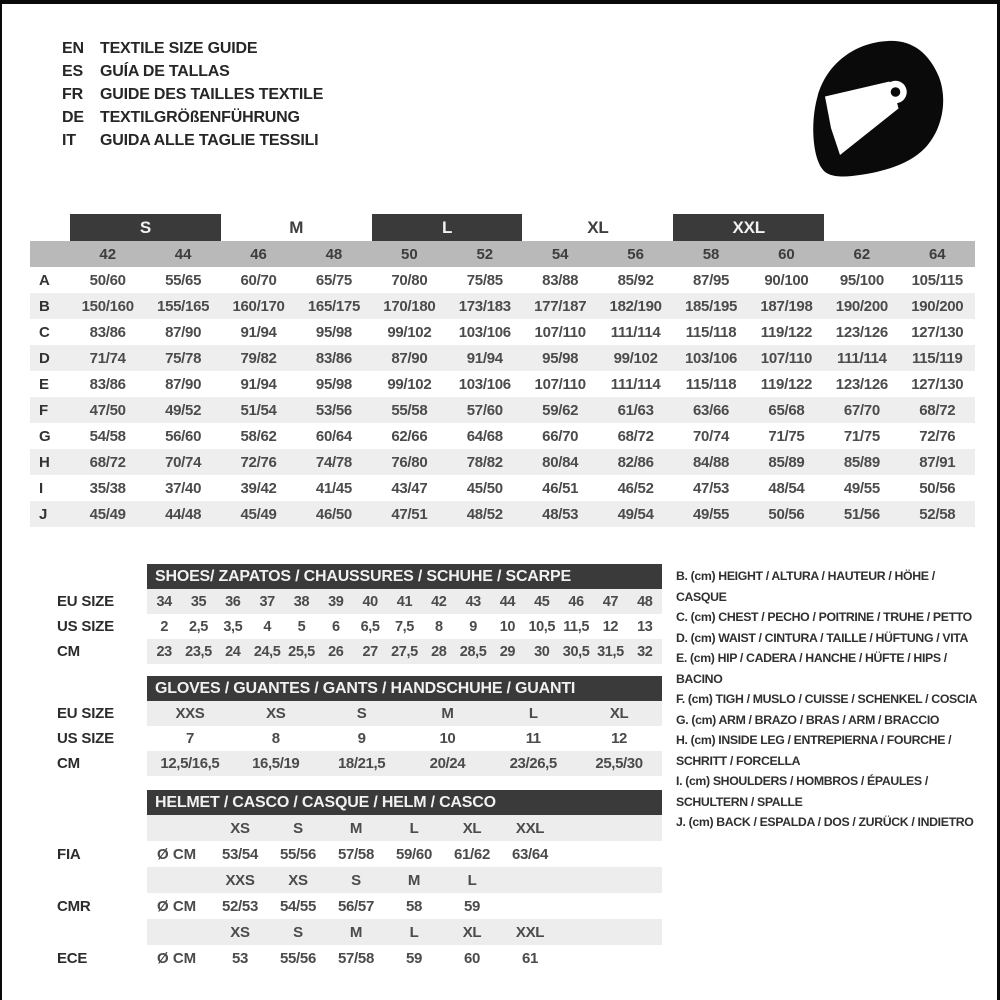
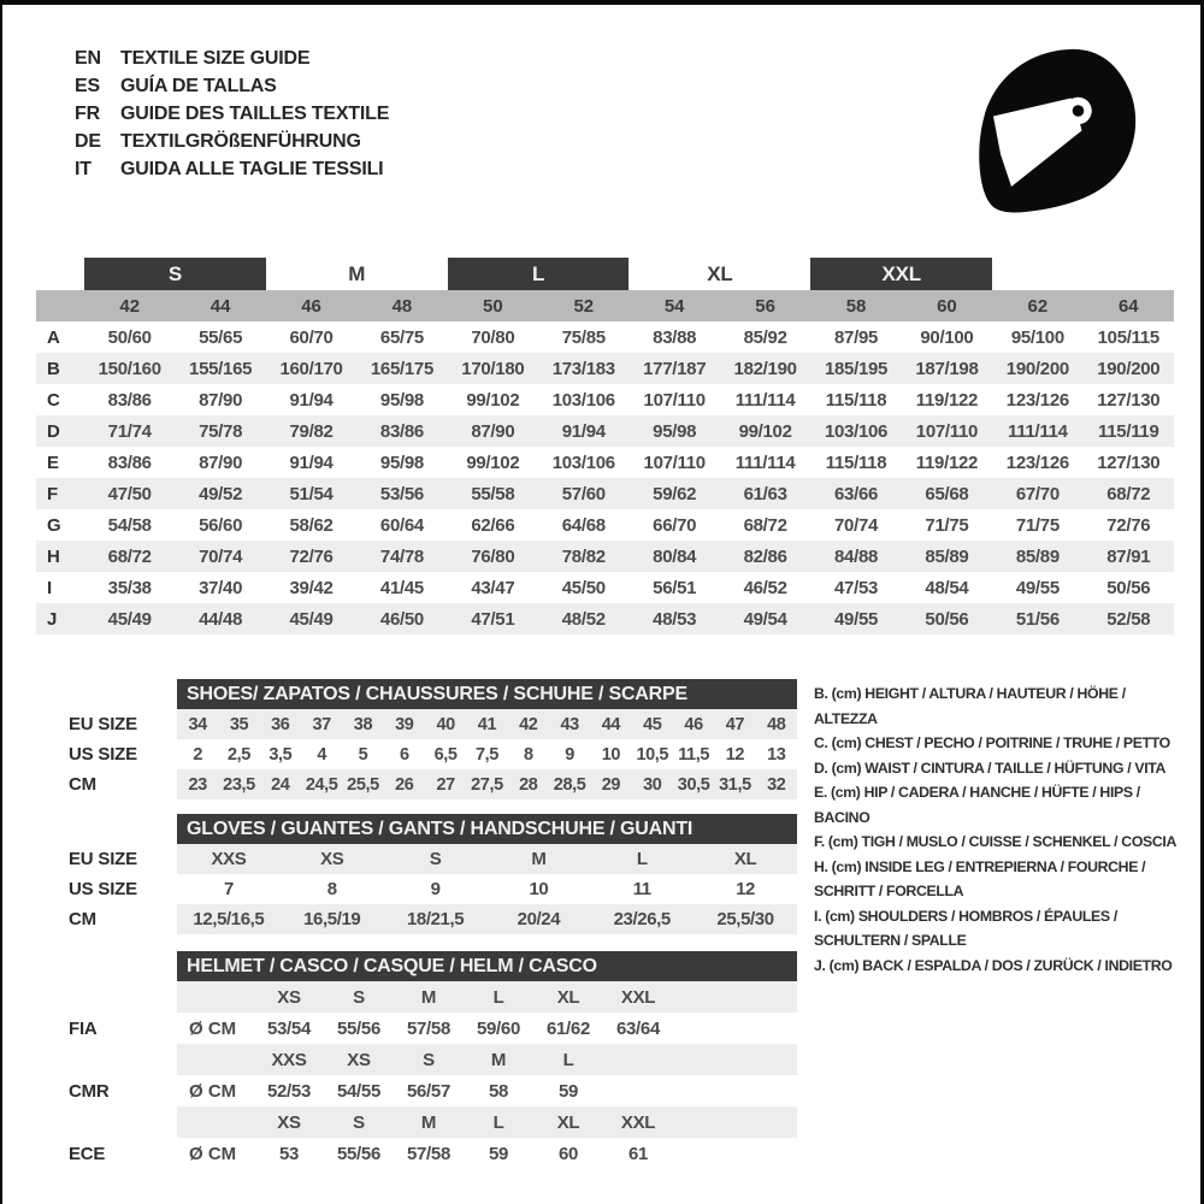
  EN
  TEXTILE SIZE GUIDE
  ES
  GUÍA DE TALLAS
  FR
  GUIDE DES TAILLES TEXTILE
  DE
  TEXTILGRÖßENFÜHRUNG
  IT
  GUIDA ALLE TAGLIE TESSILI
  S
  M
  L
  XL
  XXL
  42
  44
  46
  48
  50
  52
  54
  56
  58
  60
  62
  64
  A
  50/60
  55/65
  60/70
  65/75
  70/80
  75/85
  83/88
  85/92
  87/95
  90/100
  95/100
  105/115
  B
  150/160
  155/165
  160/170
  165/175
  170/180
  173/183
  177/187
  182/190
  185/195
  187/198
  190/200
  190/200
  C
  83/86
  87/90
  91/94
  95/98
  99/102
  103/106
  107/110
  111/114
  115/118
  119/122
  123/126
  127/130
  D
  71/74
  75/78
  79/82
  83/86
  87/90
  91/94
  95/98
  99/102
  103/106
  107/110
  111/114
  115/119
  E
  83/86
  87/90
  91/94
  95/98
  99/102
  103/106
  107/110
  111/114
  115/118
  119/122
  123/126
  127/130
  F
  47/50
  49/52
  51/54
  53/56
  55/58
  57/60
  59/62
  61/63
  63/66
  65/68
  67/70
  68/72
  G
  54/58
  56/60
  58/62
  60/64
  62/66
  64/68
  66/70
  68/72
  70/74
  71/75
  71/75
  72/76
  H
  68/72
  70/74
  72/76
  74/78
  76/80
  78/82
  80/84
  82/86
  84/88
  85/89
  85/89
  87/91
  I
  35/38
  37/40
  39/42
  41/45
  43/47
  45/50
- 46/51
+ 56/51
  46/52
  47/53
  48/54
  49/55
  50/56
  J
  45/49
  44/48
  45/49
  46/50
  47/51
  48/52
  48/53
  49/54
  49/55
  50/56
  51/56
  52/58
  SHOES/ ZAPATOS / CHAUSSURES / SCHUHE / SCARPE
  EU SIZE
  34
  35
  36
  37
  38
  39
  40
  41
  42
  43
  44
  45
  46
  47
  48
  US SIZE
  2
  2,5
  3,5
  4
  5
  6
  6,5
  7,5
  8
  9
  10
  10,5
  11,5
  12
  13
  CM
  23
  23,5
  24
  24,5
  25,5
  26
  27
  27,5
  28
  28,5
  29
  30
  30,5
  31,5
  32
  GLOVES / GUANTES / GANTS / HANDSCHUHE / GUANTI
  EU SIZE
  XXS
  XS
  S
  M
  L
  XL
  US SIZE
  7
  8
  9
  10
  11
  12
  CM
  12,5/16,5
  16,5/19
  18/21,5
  20/24
  23/26,5
  25,5/30
  HELMET / CASCO / CASQUE / HELM / CASCO
  XS
  S
  M
  L
  XL
  XXL
  FIA
  Ø CM
  53/54
  55/56
  57/58
  59/60
  61/62
  63/64
  XXS
  XS
  S
  M
  L
  CMR
  Ø CM
  52/53
  54/55
  56/57
  58
  59
  XS
  S
  M
  L
  XL
  XXL
  ECE
  Ø CM
  53
  55/56
  57/58
  59
  60
  61
- B. (cm) HEIGHT / ALTURA / HAUTEUR / HÖHE / CASQUE
+ B. (cm) HEIGHT / ALTURA / HAUTEUR / HÖHE / ALTEZZA
  C. (cm) CHEST / PECHO / POITRINE / TRUHE / PETTO
  D. (cm) WAIST / CINTURA / TAILLE / HÜFTUNG / VITA
  E. (cm) HIP / CADERA / HANCHE / HÜFTE / HIPS / BACINO
  F. (cm) TIGH / MUSLO / CUISSE / SCHENKEL / COSCIA
- G. (cm) ARM / BRAZO / BRAS / ARM / BRACCIO
  H. (cm) INSIDE LEG / ENTREPIERNA / FOURCHE / SCHRITT / FORCELLA
  I. (cm) SHOULDERS / HOMBROS / ÉPAULES / SCHULTERN / SPALLE
  J. (cm) BACK / ESPALDA / DOS / ZURÜCK / INDIETRO
